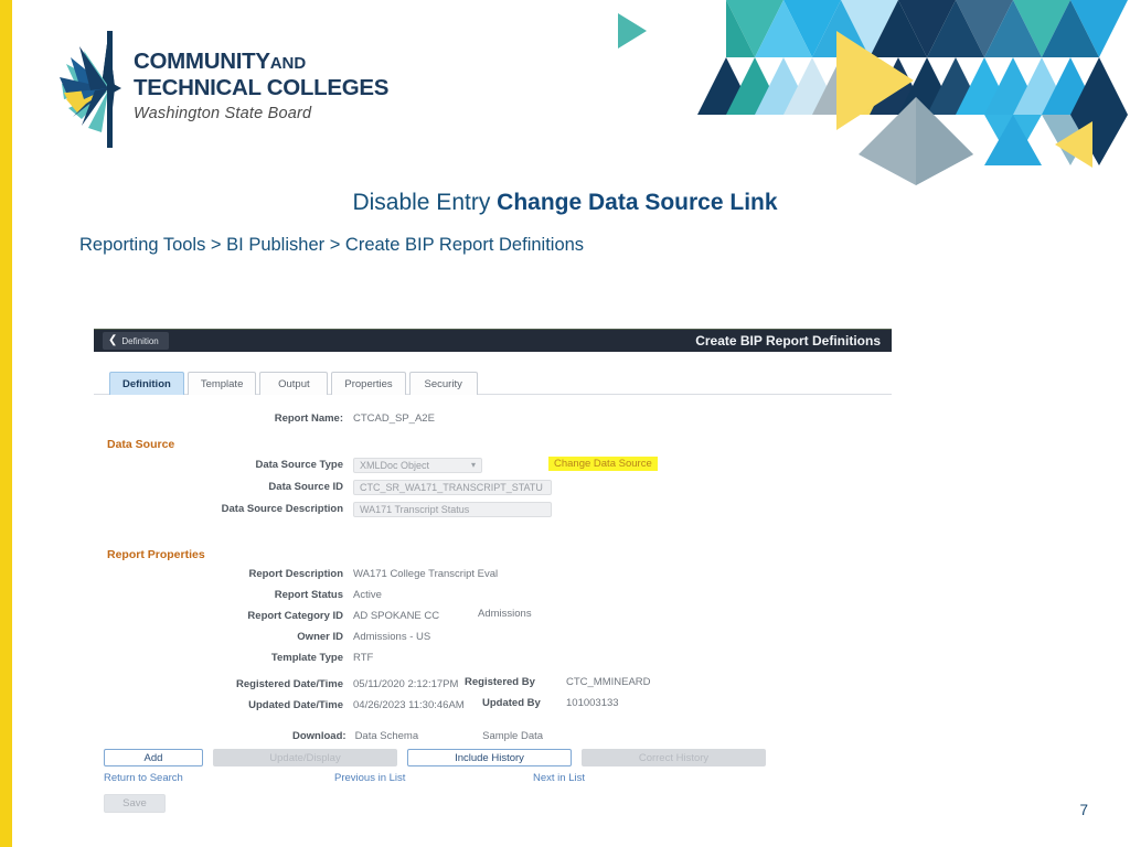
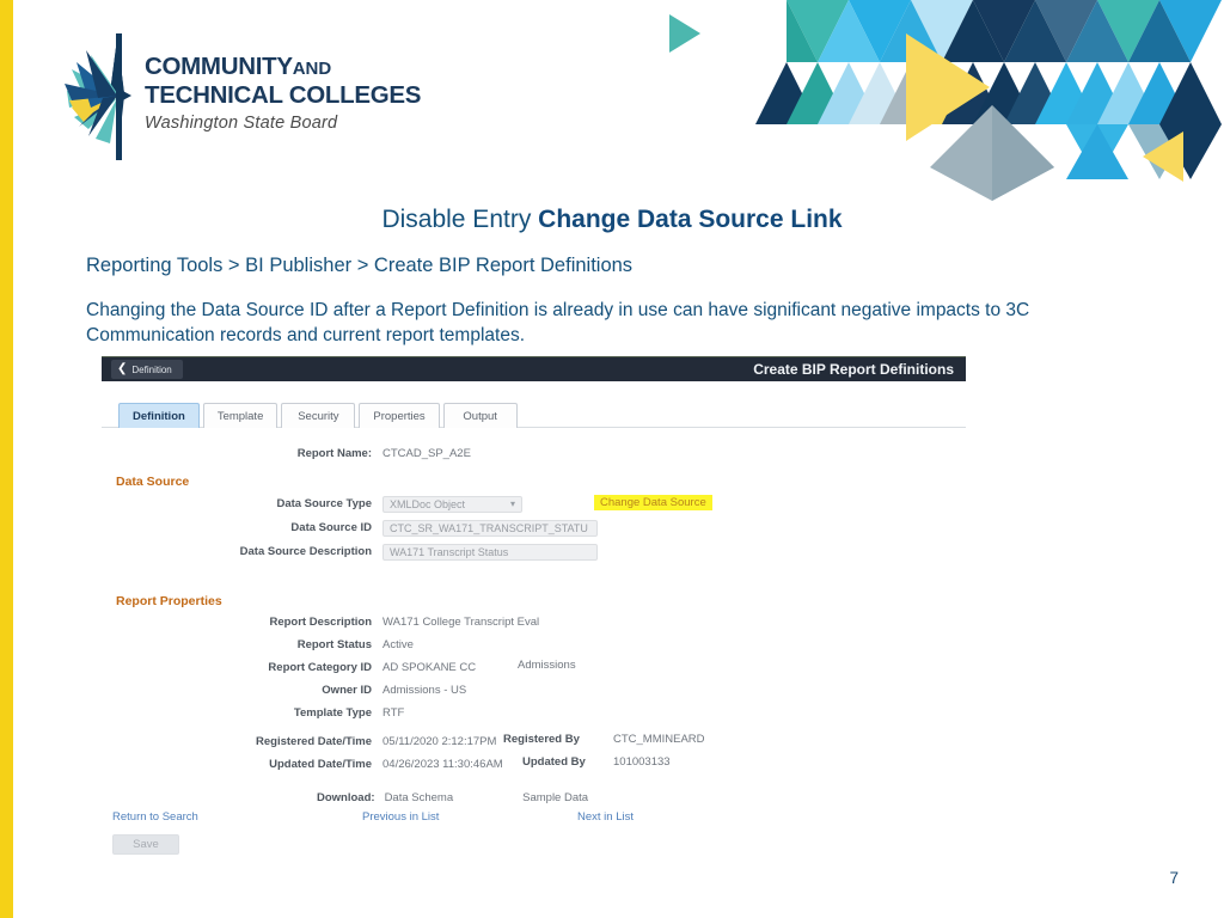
  COMMUNITYAND
  TECHNICAL COLLEGES
  Washington State Board
  Disable Entry Change Data Source Link
  Reporting Tools > BI Publisher > Create BIP Report Definitions
+ Changing the Data Source ID after a Report Definition is already in use can have significant negative impacts to 3C Communication records and current report templates.
  ❮
  Definition
  Create BIP Report Definitions
  Definition
  Template
- Output
+ Security
  Properties
- Security
+ Output
  Report Name:
  CTCAD_SP_A2E
  Data Source
  Data Source Type
  XMLDoc Object
  ▾
  Change Data Source
  Data Source ID
  CTC_SR_WA171_TRANSCRIPT_STATU
  Data Source Description
  WA171 Transcript Status
  Report Properties
  Report Description
  WA171 College Transcript Eval
  Report Status
  Active
  Report Category ID
  AD SPOKANE CC
  Admissions
  Owner ID
  Admissions - US
  Template Type
  RTF
  Registered Date/Time
  05/11/2020 2:12:17PM
  Registered By
  CTC_MMINEARD
  Updated Date/Time
  04/26/2023 11:30:46AM
  Updated By
  101003133
  Download:
  Data Schema
  Sample Data
- Add
- Update/Display
- Include History
- Correct History
  Return to Search
  Previous in List
  Next in List
  Save
  7
